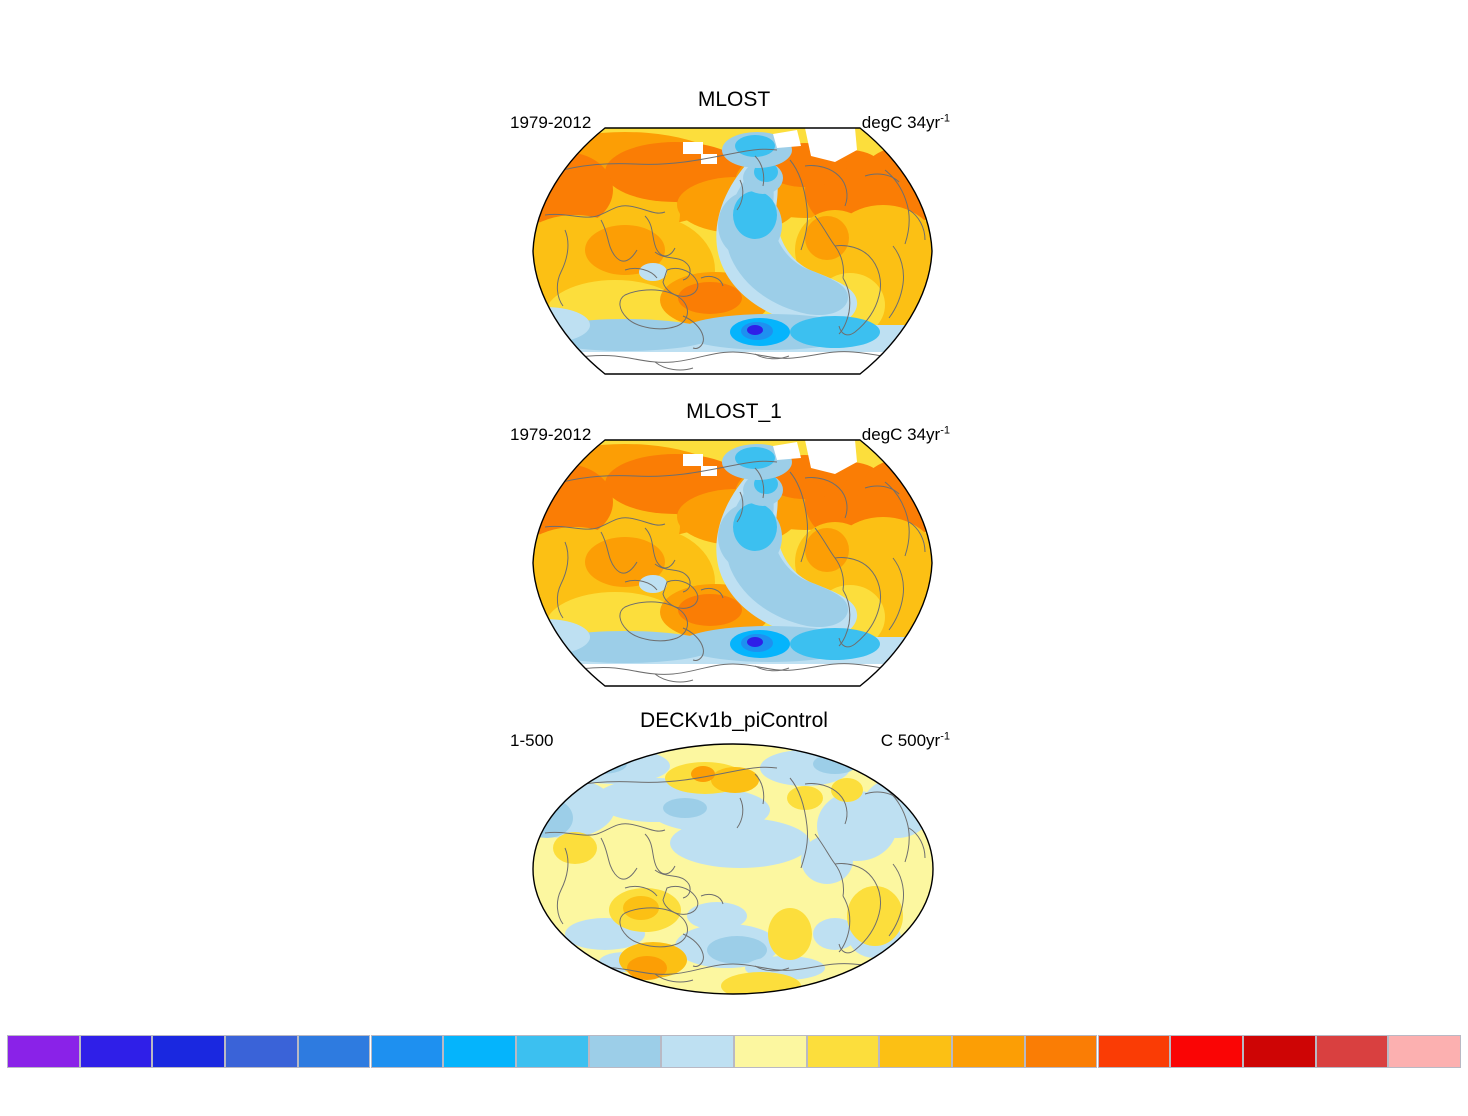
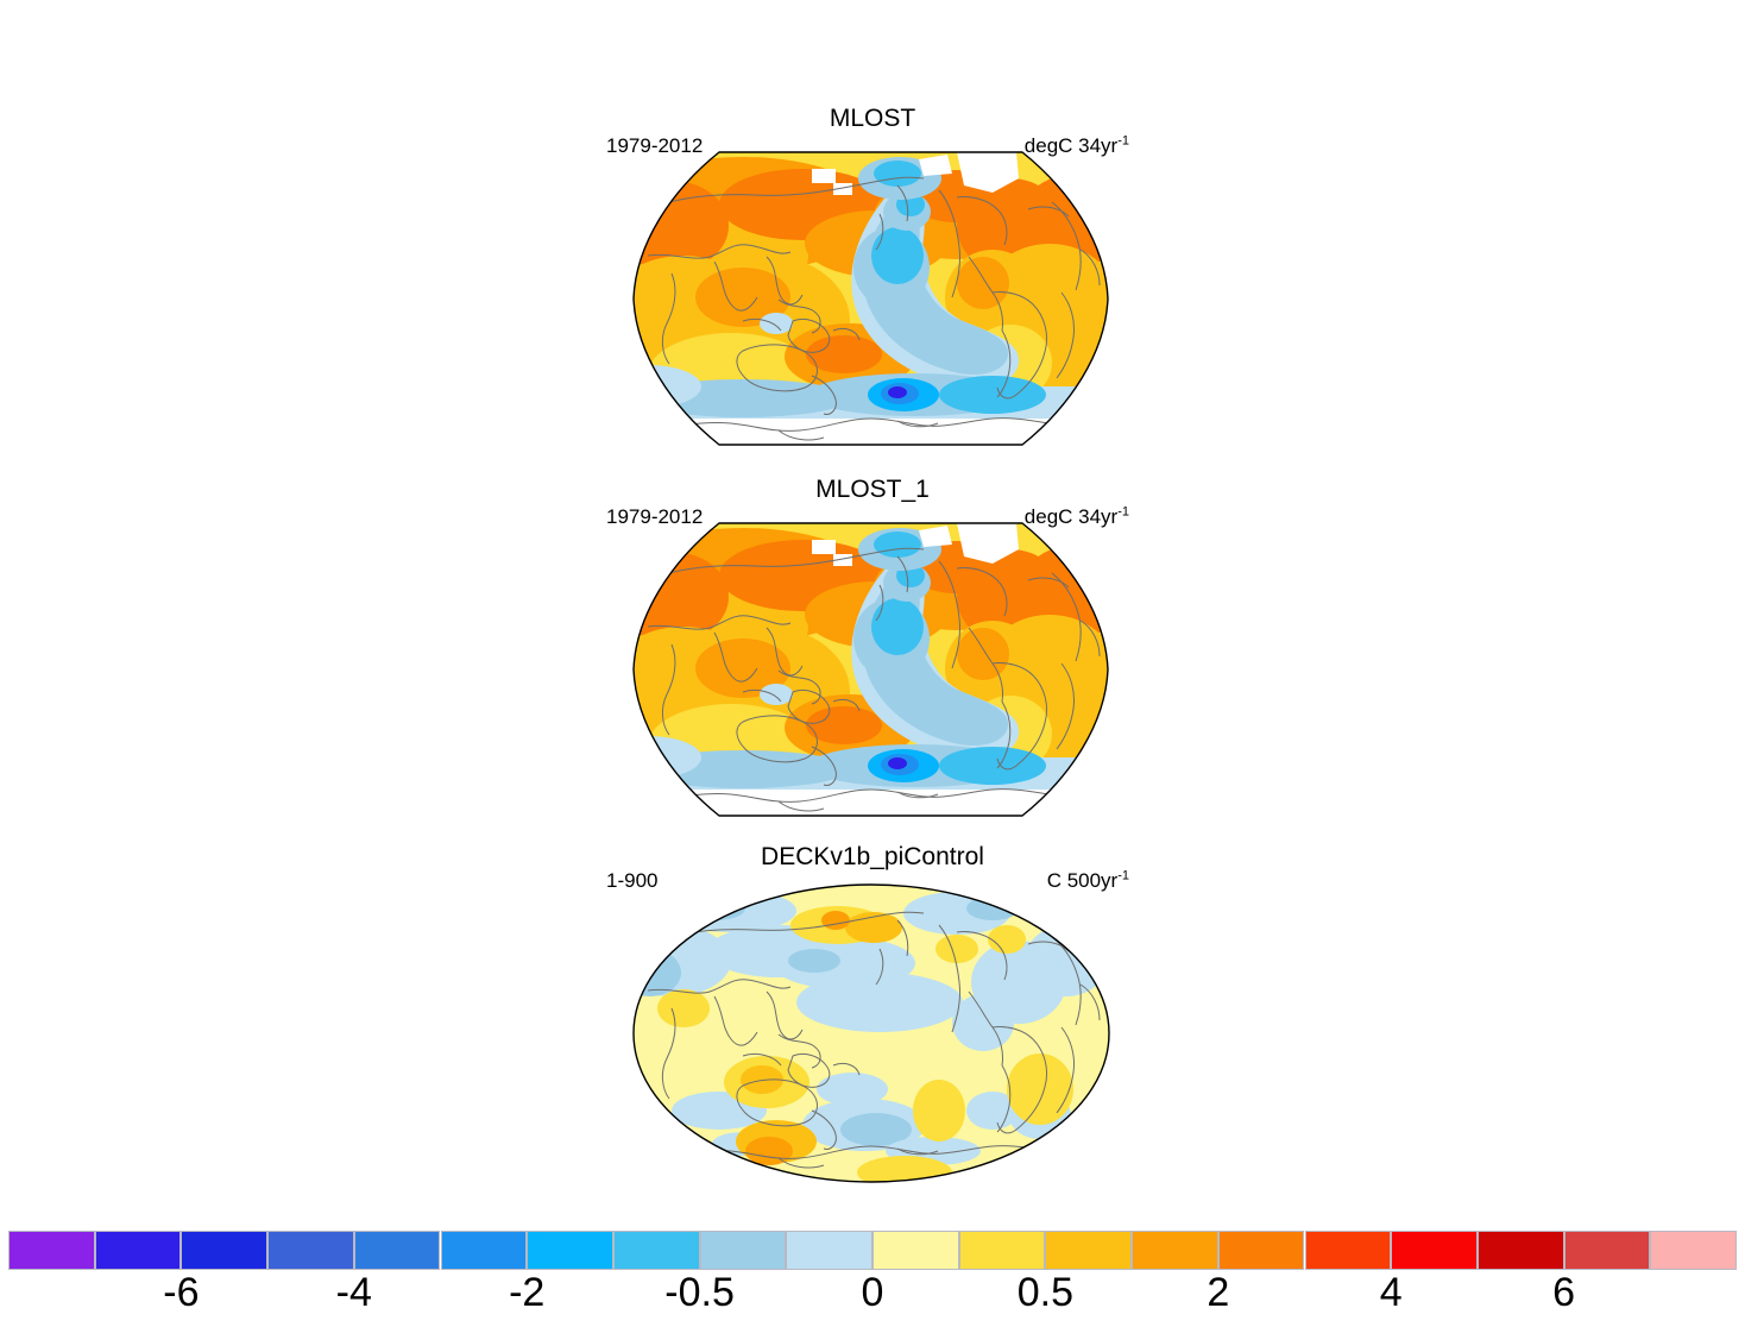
  MLOST
  1979-2012
  degC 34yr-1
  MLOST_1
  1979-2012
  degC 34yr-1
  DECKv1b_piControl
- 1-500
+ 1-900
  C 500yr-1
+ -6
+ -4
+ -2
+ -0.5
+ 0
+ 0.5
+ 2
+ 4
+ 6
